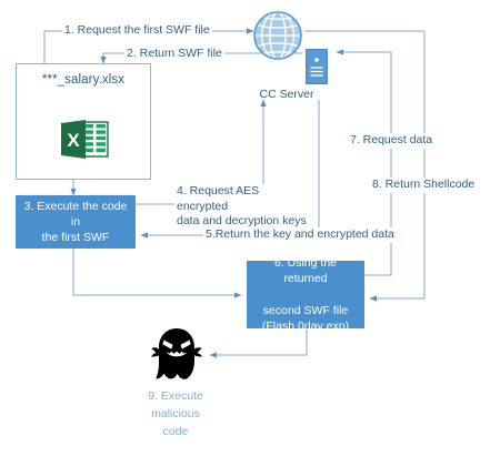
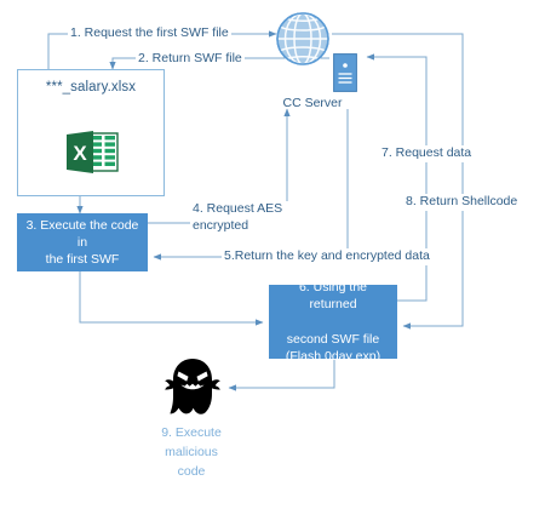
  ***_salary.xlsx
  X
  CC Server
  3. Execute the code in
  the first SWF
  6. Using the returned
  second SWF file
  (Flash 0day exp)
  9. Execute
  malicious
  code
  1. Request the first SWF file
  2. Return SWF file
  4. Request AES encrypted
- data and decryption keys
  5.Return the key and encrypted data
  7. Request data
  8. Return Shellcode
